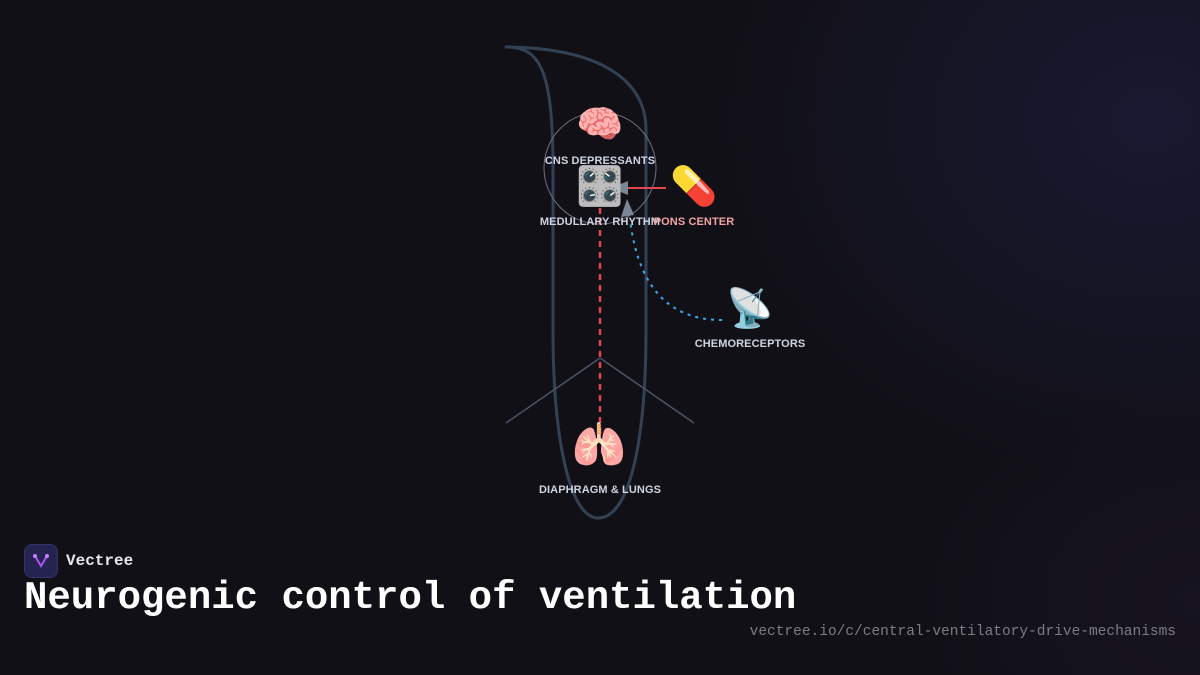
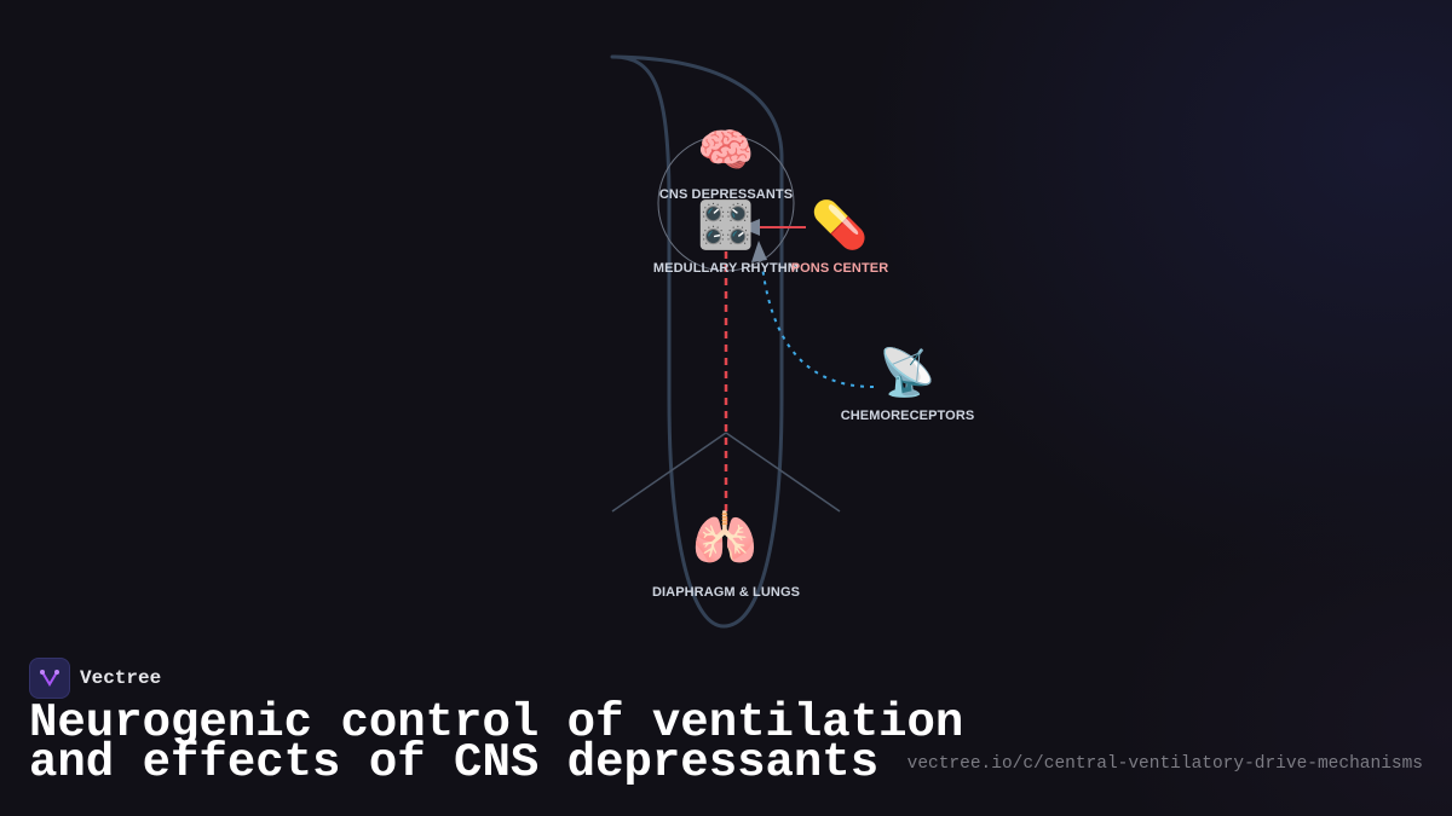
  🧠
  CNS DEPRESSANTS
  🎛️
  MEDULLARY RHYTHM
  💊
  PONS CENTER
  📡
  CHEMORECEPTORS
  🫁
  DIAPHRAGM & LUNGS
  Vectree
  Neurogenic control of ventilation
+ and effects of CNS depressants
  vectree.io/c/central-ventilatory-drive-mechanisms
